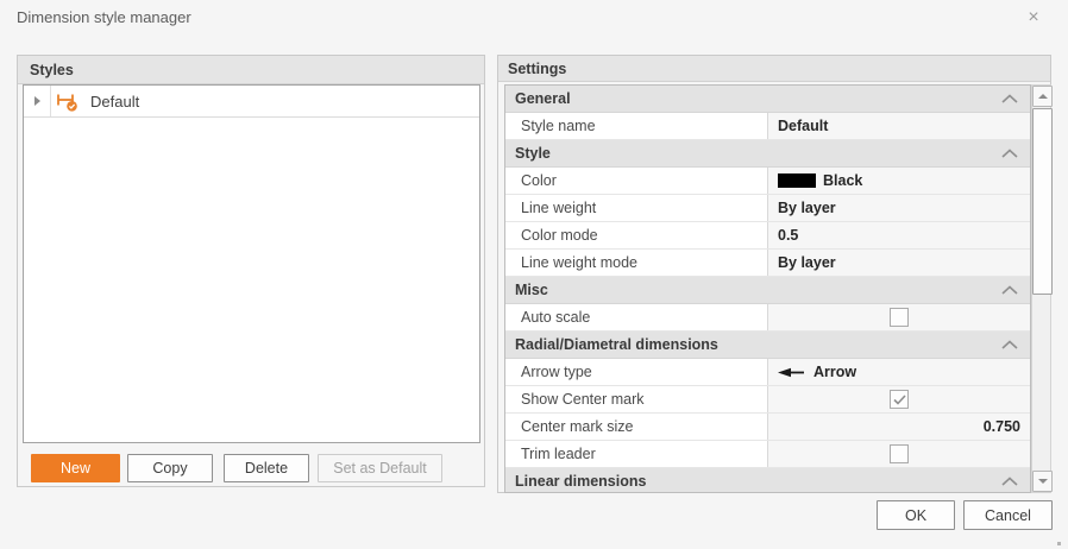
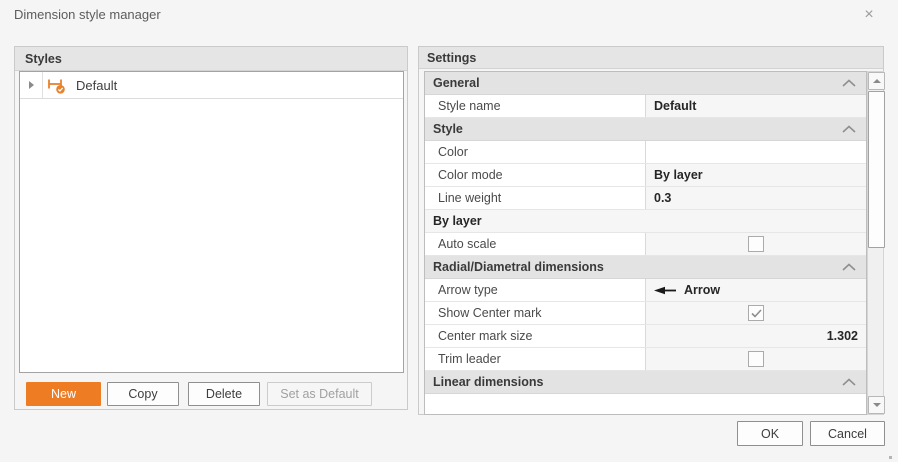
  Dimension style manager
  ×
  Styles
  Default
  New
  Copy
  Delete
  Set as Default
  Settings
  General
  Style name
  Default
  Style
  Color
- Black
- Line weight
+ Color mode
  By layer
- Color mode
+ Line weight
- 0.5
+ 0.3
- Line weight mode
  By layer
- Misc
  Auto scale
  Radial/Diametral dimensions
  Arrow type
  Arrow
  Show Center mark
  Center mark size
- 0.750
+ 1.302
  Trim leader
  Linear dimensions
  OK
  Cancel
